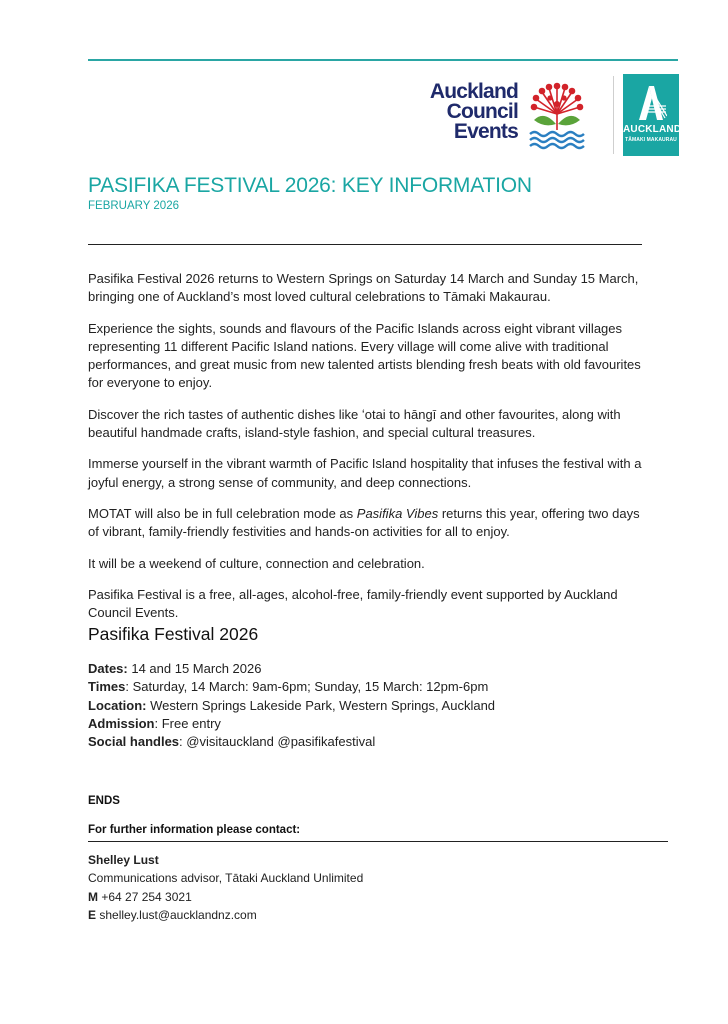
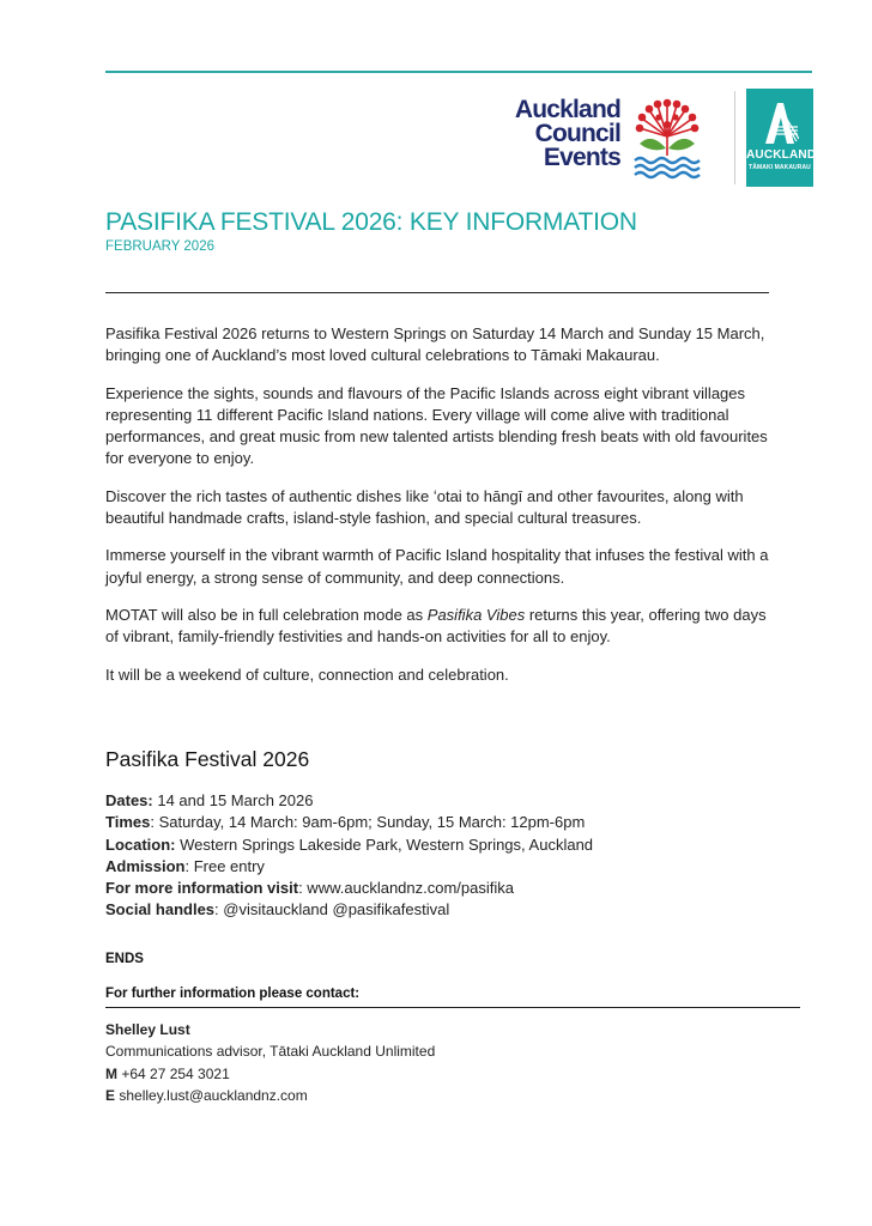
  Auckland
  Council
  Events
  AUCKLAND
  PASIFIKA FESTIVAL 2026: KEY INFORMATION
  FEBRUARY 2026
  Pasifika Festival 2026 returns to Western Springs on Saturday 14 March and Sunday 15 March, bringing one of Auckland’s most loved cultural celebrations to Tāmaki Makaurau.
  Experience the sights, sounds and flavours of the Pacific Islands across eight vibrant villages representing 11 different Pacific Island nations. Every village will come alive with traditional performances, and great music from new talented artists blending fresh beats with old favourites for everyone to enjoy.
  Discover the rich tastes of authentic dishes like ʻotai to hāngī and other favourites, along with beautiful handmade crafts, island-style fashion, and special cultural treasures.
  Immerse yourself in the vibrant warmth of Pacific Island hospitality that infuses the festival with a joyful energy, a strong sense of community, and deep connections.
  MOTAT will also be in full celebration mode as Pasifika Vibes returns this year, offering two days of vibrant, family-friendly festivities and hands-on activities for all to enjoy.
  It will be a weekend of culture, connection and celebration.
- Pasifika Festival is a free, all-ages, alcohol-free, family-friendly event supported by Auckland Council Events.
  Pasifika Festival 2026
  Dates: 14 and 15 March 2026
  Times: Saturday, 14 March: 9am-6pm; Sunday, 15 March: 12pm-6pm
  Location: Western Springs Lakeside Park, Western Springs, Auckland
  Admission: Free entry
+ For more information visit: www.aucklandnz.com/pasifika
  Social handles: @visitauckland @pasifikafestival
  ENDS
  For further information please contact:
  Shelley Lust
  Communications advisor, Tātaki Auckland Unlimited
  M +64 27 254 3021
  E shelley.lust@aucklandnz.com
